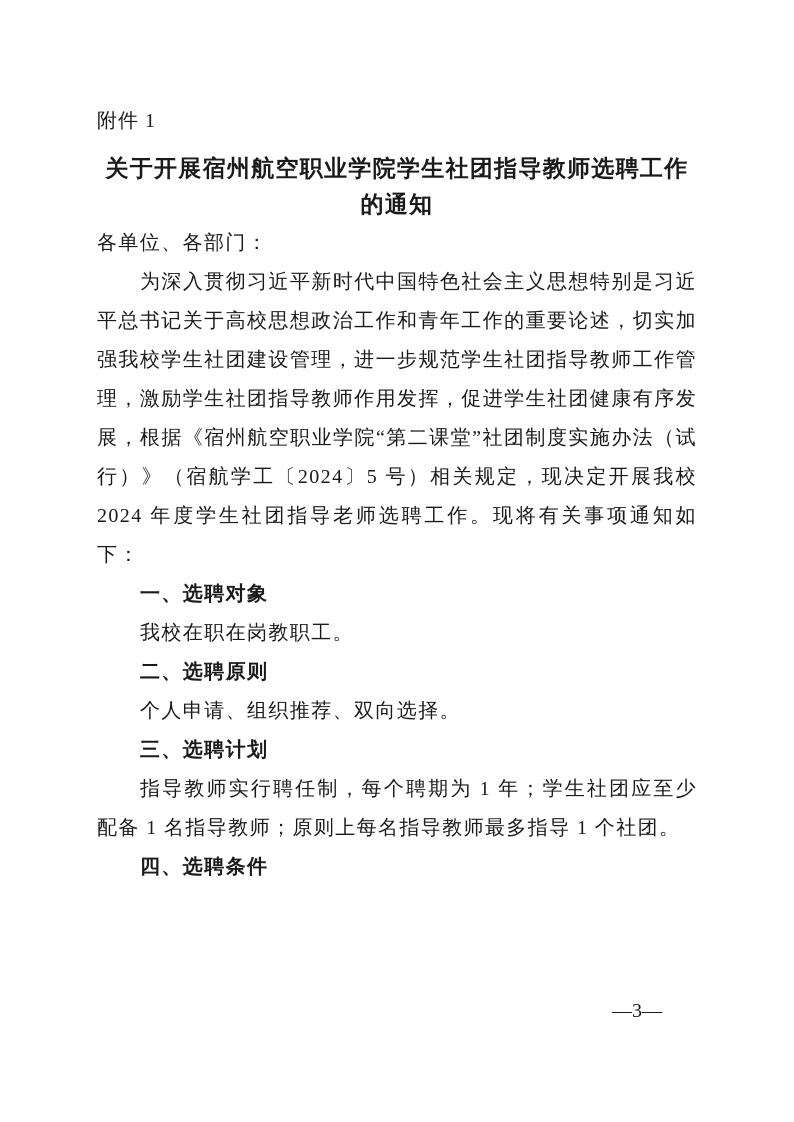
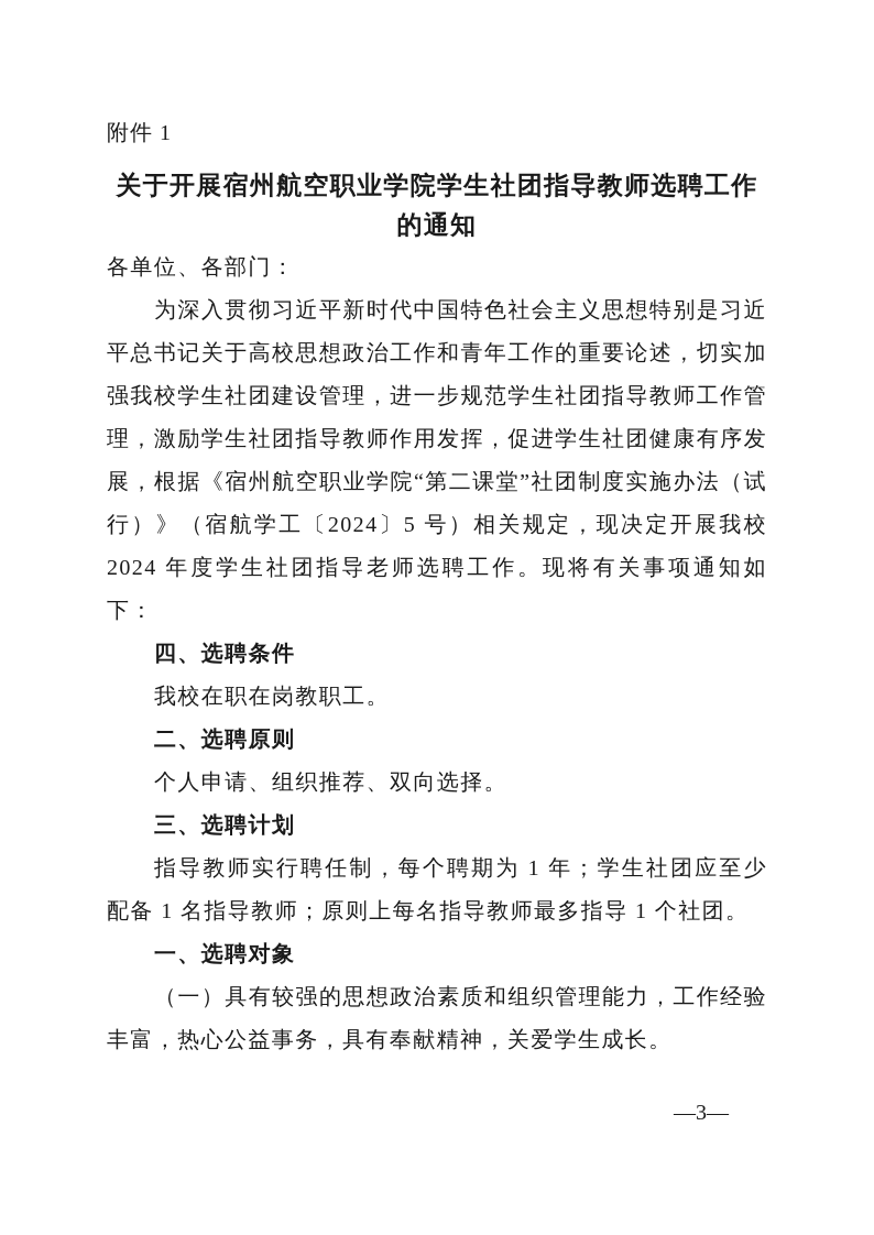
  附件 1
  关于开展宿州航空职业学院学生社团指导教师选聘工作
  的通知
  各单位、各部门：
  为深入贯彻习近平新时代中国特色社会主义思想特别是习近平总书记关于高校思想政治工作和青年工作的重要论述，切实加强我校学生社团建设管理，进一步规范学生社团指导教师工作管理，激励学生社团指导教师作用发挥，促进学生社团健康有序发展，根据《宿州航空职业学院“第二课堂”社团制度实施办法（试行）》（宿航学工〔2024〕5 号）相关规定，现决定开展我校 2024 年度学生社团指导老师选聘工作。现将有关事项通知如下：
- 一、选聘对象
+ 四、选聘条件
  我校在职在岗教职工。
  二、选聘原则
  个人申请、组织推荐、双向选择。
  三、选聘计划
  指导教师实行聘任制，每个聘期为 1 年；学生社团应至少配备 1 名指导教师；原则上每名指导教师最多指导 1 个社团。
- 四、选聘条件
+ 一、选聘对象
+ （一）具有较强的思想政治素质和组织管理能力，工作经验丰富，热心公益事务，具有奉献精神，关爱学生成长。
  —3—
